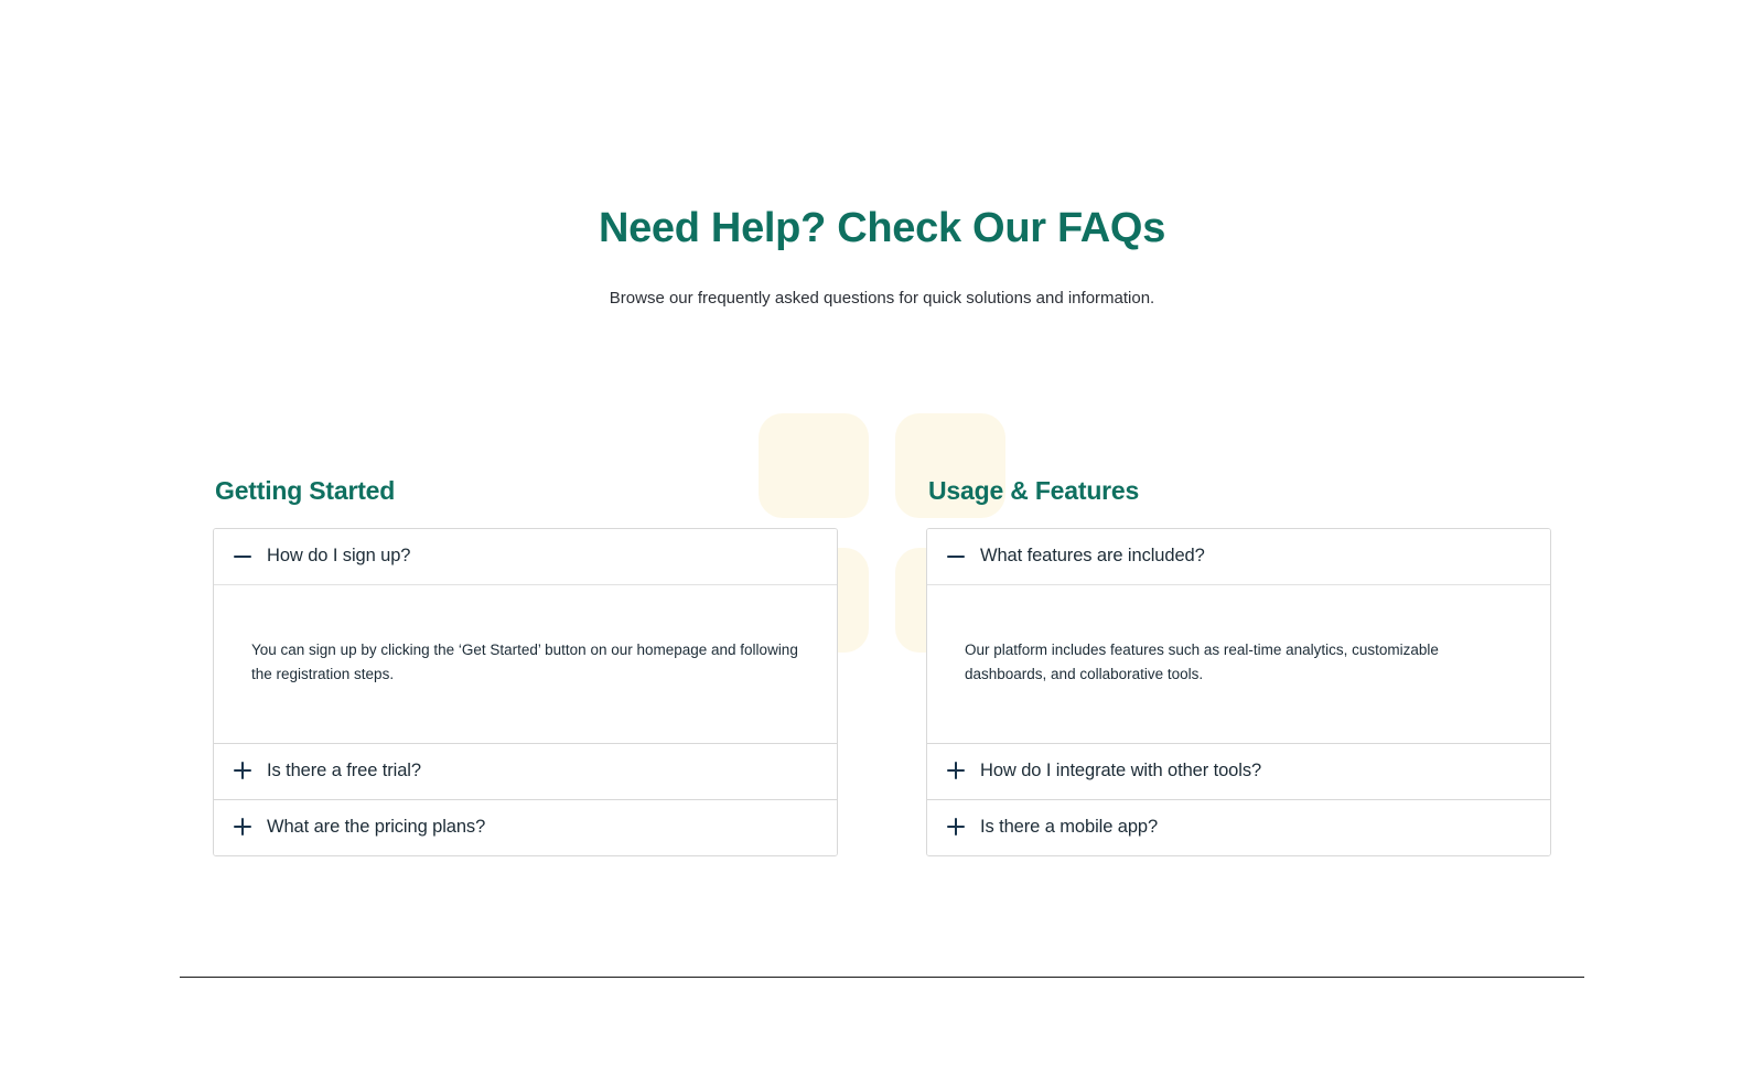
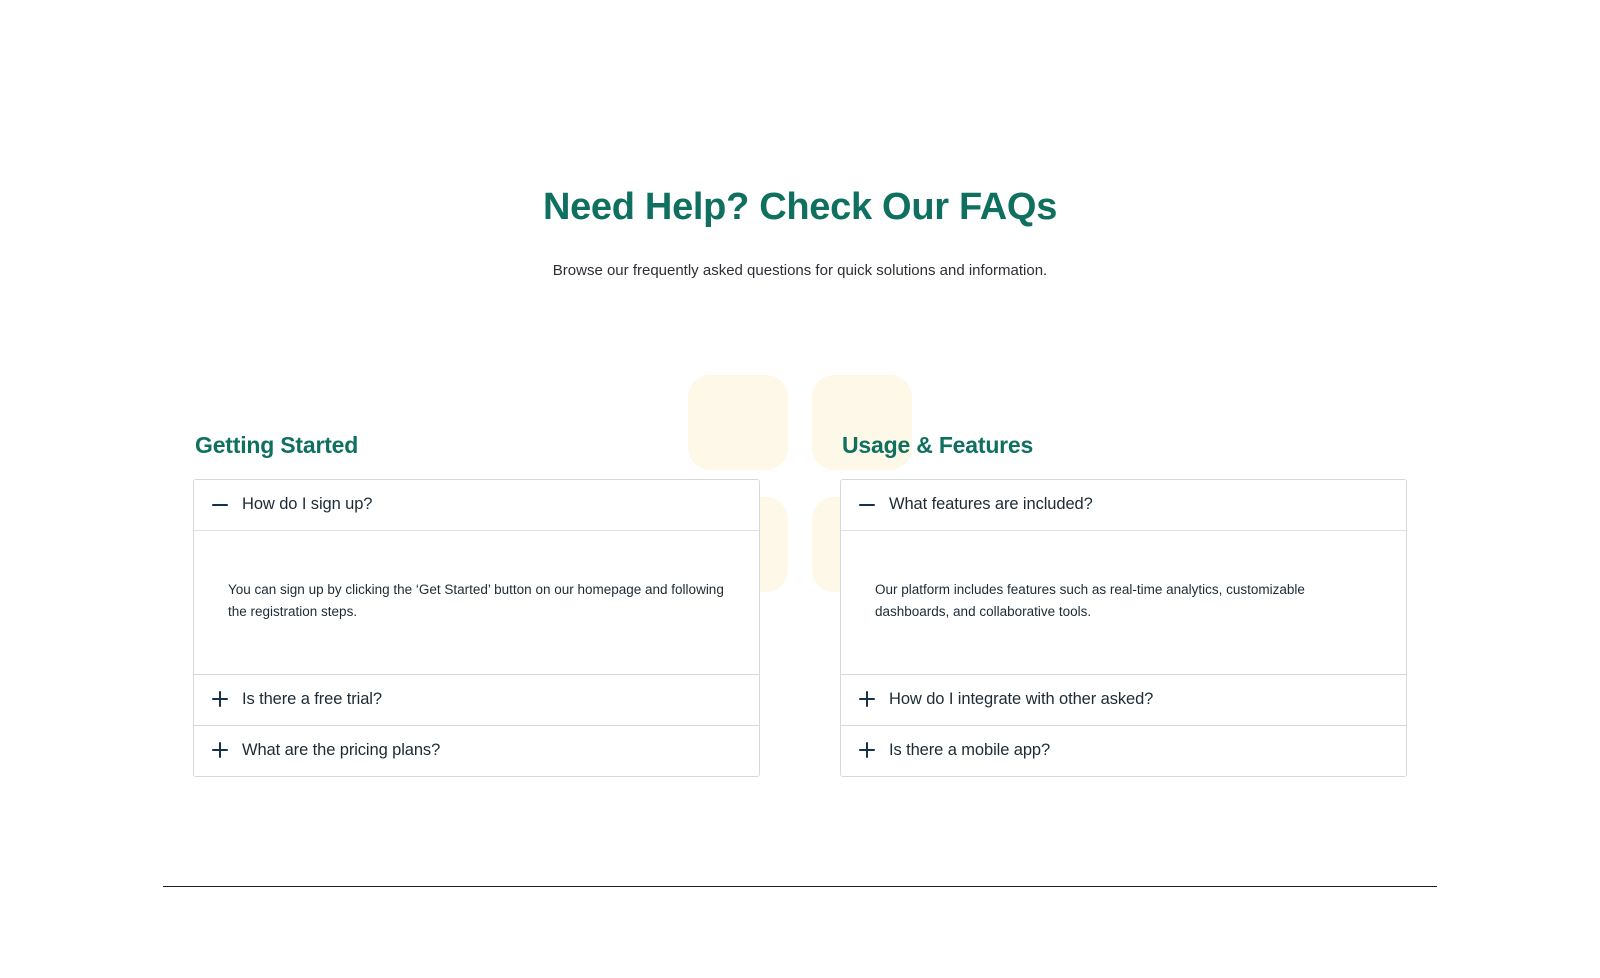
  Need Help? Check Our FAQs
  Browse our frequently asked questions for quick solutions and information.
  Getting Started
  How do I sign up?
  You can sign up by clicking the ‘Get Started’ button on our homepage and following the registration steps.
  Is there a free trial?
  What are the pricing plans?
  Usage & Features
  What features are included?
  Our platform includes features such as real-time analytics, customizable dashboards, and collaborative tools.
- How do I integrate with other tools?
+ How do I integrate with other asked?
  Is there a mobile app?
